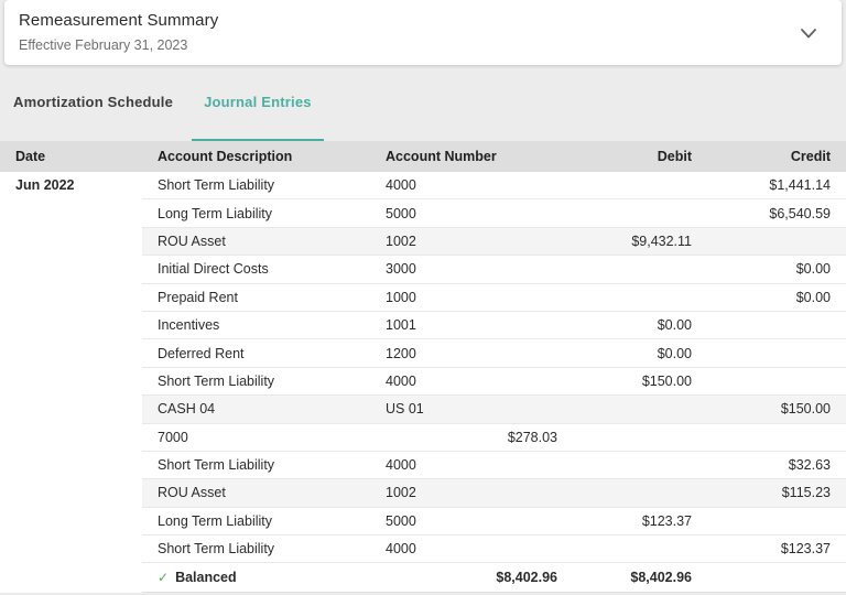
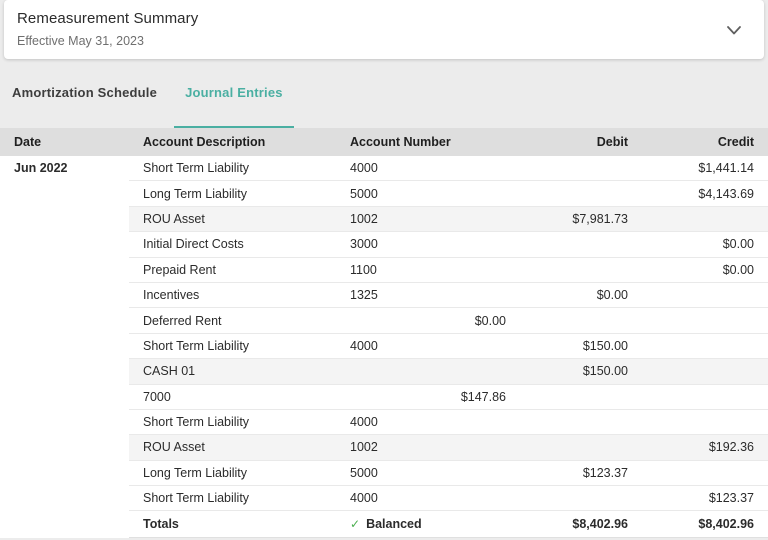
  Remeasurement Summary
- Effective February 31, 2023
+ Effective May 31, 2023
  Amortization Schedule
  Journal Entries
  Date
  Account Description
  Account Number
  Debit
  Credit
  Jun 2022
  Short Term Liability
  4000
  $1,441.14
  Long Term Liability
  5000
- $6,540.59
+ $4,143.69
  ROU Asset
  1002
- $9,432.11
+ $7,981.73
  Initial Direct Costs
  3000
  $0.00
  Prepaid Rent
- 1000
+ 1100
  $0.00
  Incentives
- 1001
+ 1325
  $0.00
  Deferred Rent
- 1200
  $0.00
  Short Term Liability
  4000
  $150.00
- CASH 04
+ CASH 01
- US 01
  $150.00
  7000
- $278.03
+ $147.86
  Short Term Liability
  4000
- $32.63
  ROU Asset
  1002
- $115.23
+ $192.36
  Long Term Liability
  5000
  $123.37
  Short Term Liability
  4000
  $123.37
+ Totals
  ✓
  Balanced
  $8,402.96
  $8,402.96
